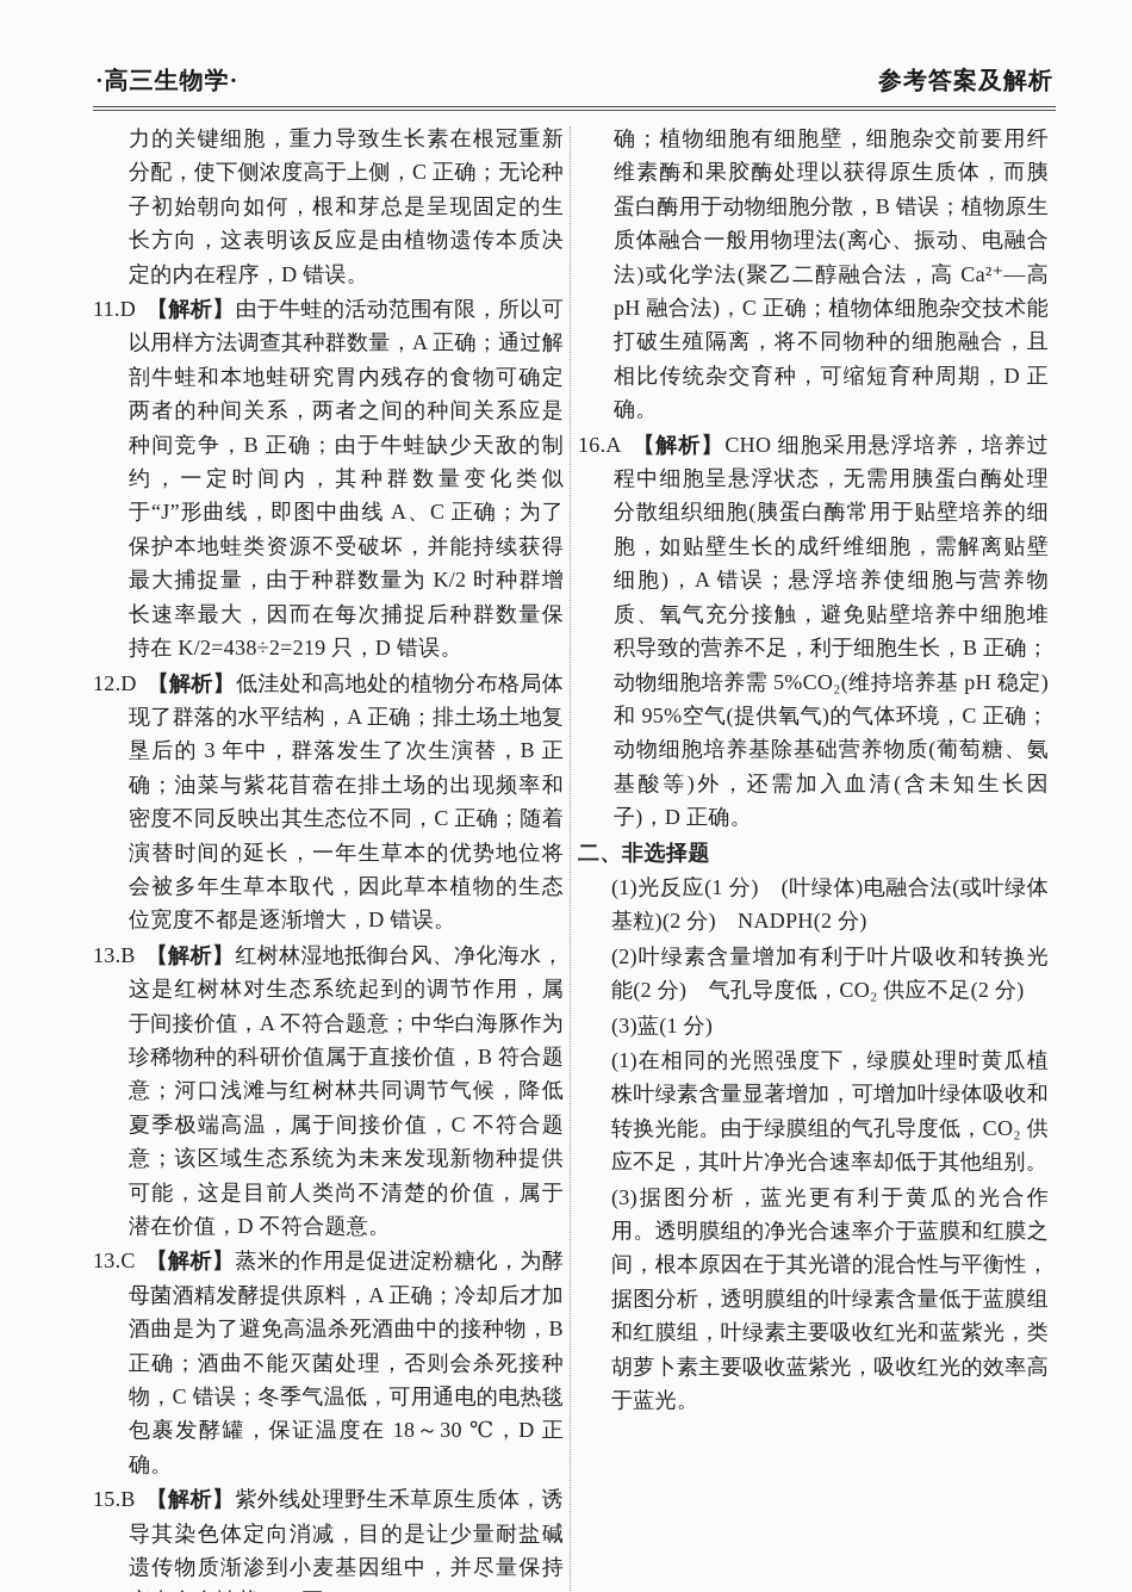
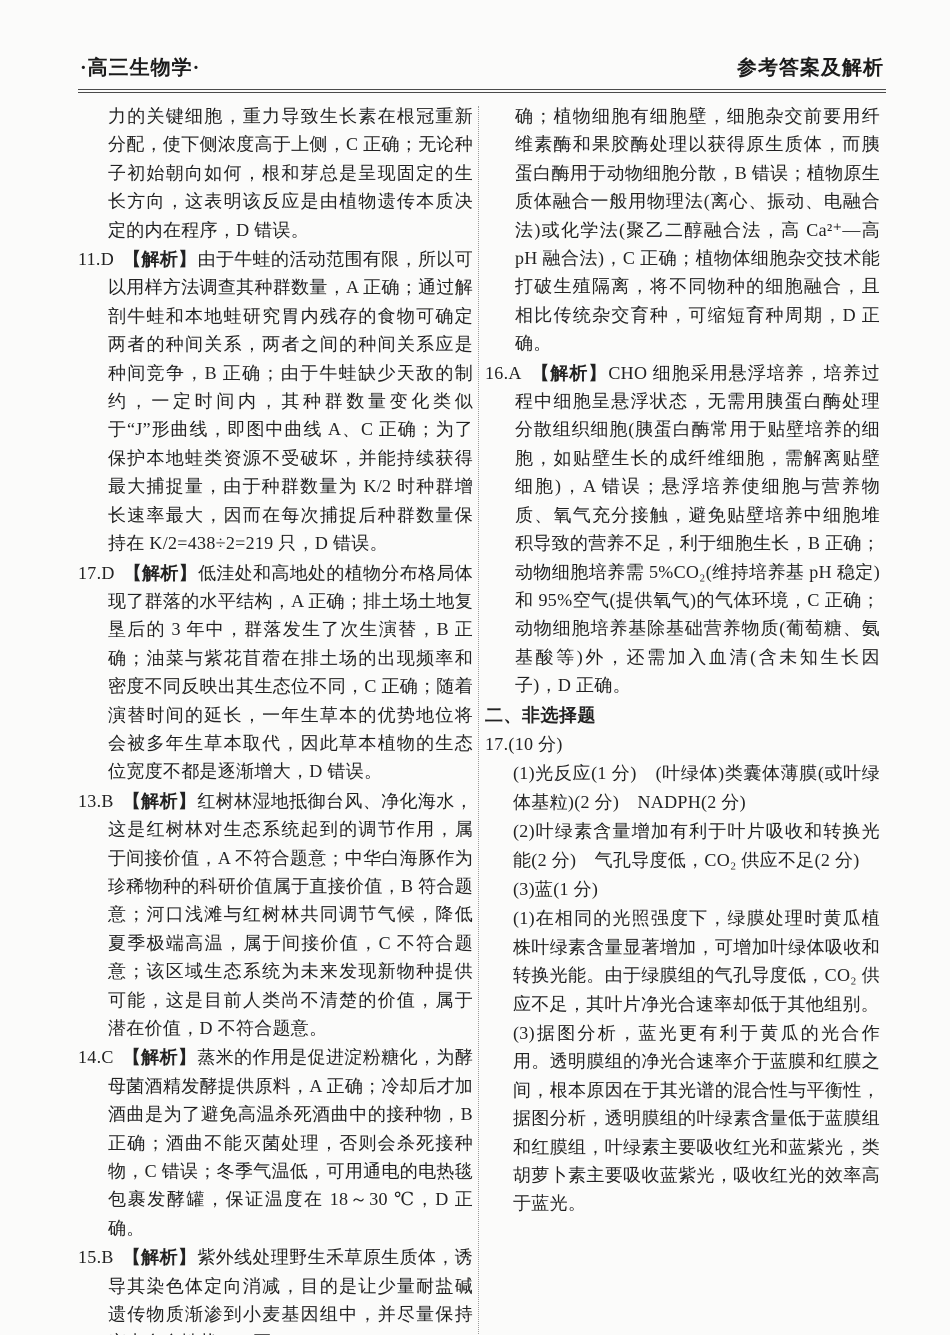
  ·高三生物学·
  参考答案及解析
  力的关键细胞，重力导致生长素在根冠重新分配，使下侧浓度高于上侧，C 正确；无论种子初始朝向如何，根和芽总是呈现固定的生长方向，这表明该反应是由植物遗传本质决定的内在程序，D 错误。
  11.D 【解析】由于牛蛙的活动范围有限，所以可以用样方法调查其种群数量，A 正确；通过解剖牛蛙和本地蛙研究胃内残存的食物可确定两者的种间关系，两者之间的种间关系应是种间竞争，B 正确；由于牛蛙缺少天敌的制约，一定时间内，其种群数量变化类似于“J”形曲线，即图中曲线 A、C 正确；为了保护本地蛙类资源不受破坏，并能持续获得最大捕捉量，由于种群数量为 K/2 时种群增长速率最大，因而在每次捕捉后种群数量保持在 K/2=438÷2=219 只，D 错误。
- 12.D 【解析】低洼处和高地处的植物分布格局体现了群落的水平结构，A 正确；排土场土地复垦后的 3 年中，群落发生了次生演替，B 正确；油菜与紫花苜蓿在排土场的出现频率和密度不同反映出其生态位不同，C 正确；随着演替时间的延长，一年生草本的优势地位将会被多年生草本取代，因此草本植物的生态位宽度不都是逐渐增大，D 错误。
+ 17.D 【解析】低洼处和高地处的植物分布格局体现了群落的水平结构，A 正确；排土场土地复垦后的 3 年中，群落发生了次生演替，B 正确；油菜与紫花苜蓿在排土场的出现频率和密度不同反映出其生态位不同，C 正确；随着演替时间的延长，一年生草本的优势地位将会被多年生草本取代，因此草本植物的生态位宽度不都是逐渐增大，D 错误。
  13.B 【解析】红树林湿地抵御台风、净化海水，这是红树林对生态系统起到的调节作用，属于间接价值，A 不符合题意；中华白海豚作为珍稀物种的科研价值属于直接价值，B 符合题意；河口浅滩与红树林共同调节气候，降低夏季极端高温，属于间接价值，C 不符合题意；该区域生态系统为未来发现新物种提供可能，这是目前人类尚不清楚的价值，属于潜在价值，D 不符合题意。
- 13.C 【解析】蒸米的作用是促进淀粉糖化，为酵母菌酒精发酵提供原料，A 正确；冷却后才加酒曲是为了避免高温杀死酒曲中的接种物，B 正确；酒曲不能灭菌处理，否则会杀死接种物，C 错误；冬季气温低，可用通电的电热毯包裹发酵罐，保证温度在 18～30 ℃，D 正确。
+ 14.C 【解析】蒸米的作用是促进淀粉糖化，为酵母菌酒精发酵提供原料，A 正确；冷却后才加酒曲是为了避免高温杀死酒曲中的接种物，B 正确；酒曲不能灭菌处理，否则会杀死接种物，C 错误；冬季气温低，可用通电的电热毯包裹发酵罐，保证温度在 18～30 ℃，D 正确。
  15.B 【解析】紫外线处理野生禾草原生质体，诱导其染色体定向消减，目的是让少量耐盐碱遗传物质渐渗到小麦基因组中，并尽量保持
  确；植物细胞有细胞壁，细胞杂交前要用纤维素酶和果胶酶处理以获得原生质体，而胰蛋白酶用于动物细胞分散，B 错误；植物原生质体融合一般用物理法(离心、振动、电融合法)或化学法(聚乙二醇融合法，高 Ca²⁺—高 pH 融合法)，C 正确；植物体细胞杂交技术能打破生殖隔离，将不同物种的细胞融合，且相比传统杂交育种，可缩短育种周期，D 正确。
  16.A 【解析】CHO 细胞采用悬浮培养，培养过程中细胞呈悬浮状态，无需用胰蛋白酶处理分散组织细胞(胰蛋白酶常用于贴壁培养的细胞，如贴壁生长的成纤维细胞，需解离贴壁细胞)，A 错误；悬浮培养使细胞与营养物质、氧气充分接触，避免贴壁培养中细胞堆积导致的营养不足，利于细胞生长，B 正确；动物细胞培养需 5%CO₂(维持培养基 pH 稳定)和 95%空气(提供氧气)的气体环境，C 正确；动物细胞培养基除基础营养物质(葡萄糖、氨基酸等)外，还需加入血清(含未知生长因子)，D 正确。
  二、非选择题
+ 17.(10 分)
- (1)光反应(1 分) (叶绿体)电融合法(或叶绿体基粒)(2 分) NADPH(2 分)
+ (1)光反应(1 分) (叶绿体)类囊体薄膜(或叶绿体基粒)(2 分) NADPH(2 分)
  (2)叶绿素含量增加有利于叶片吸收和转换光能(2 分) 气孔导度低，CO₂ 供应不足(2 分)
  (3)蓝(1 分)
  (1)在相同的光照强度下，绿膜处理时黄瓜植株叶绿素含量显著增加，可增加叶绿体吸收和转换光能。由于绿膜组的气孔导度低，CO₂ 供应不足，其叶片净光合速率却低于其他组别。
  (3)据图分析，蓝光更有利于黄瓜的光合作用。透明膜组的净光合速率介于蓝膜和红膜之间，根本原因在于其光谱的混合性与平衡性，据图分析，透明膜组的叶绿素含量低于蓝膜组和红膜组，叶绿素主要吸收红光和蓝紫光，类胡萝卜素主要吸收蓝紫光，吸收红光的效率高于蓝光。
